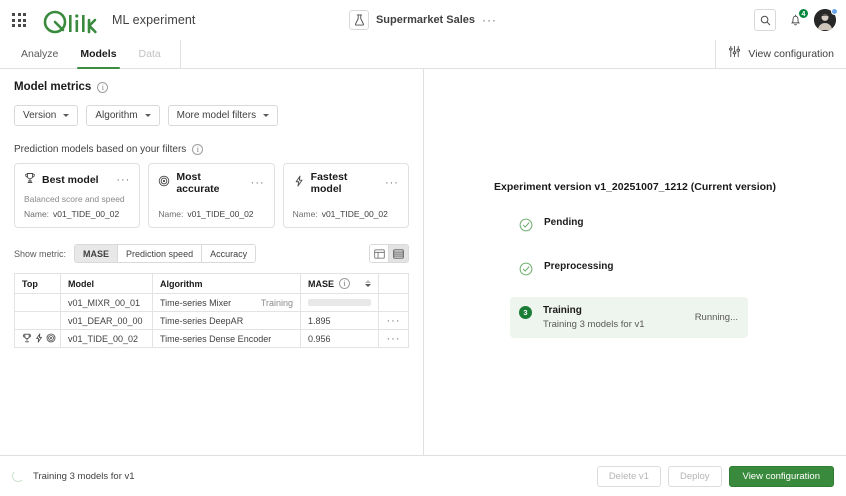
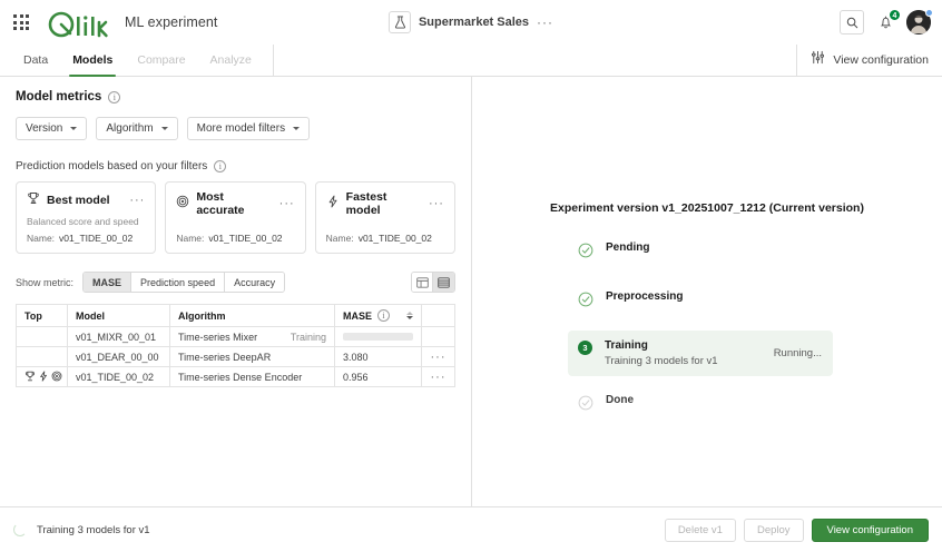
  ML experiment
  Supermarket Sales
  ···
- Analyze
+ Data
  Models
+ Compare
- Data
+ Analyze
  View configuration
  Model metrics
  i
  Version
  Algorithm
  More model filters
  Prediction models based on your filters
  i
  Best model
  ···
  Balanced score and speed
  Name: v01_TIDE_00_02
  Most accurate
  ···
  Name: v01_TIDE_00_02
  Fastest model
  ···
  Name: v01_TIDE_00_02
  Show metric:
  MASE
  Prediction speed
  Accuracy
  Top	Model	Algorithm	MASE i
  	v01_MIXR_00_01	Time-series Mixer Training
- 	v01_DEAR_00_00	Time-series DeepAR	1.895	···
+ 	v01_DEAR_00_00	Time-series DeepAR	3.080	···
  	v01_TIDE_00_02	Time-series Dense Encoder	0.956	···
  Experiment version v1_20251007_1212 (Current version)
  Pending
  Preprocessing
  3
  Training
  Training 3 models for v1
  Running...
+ Done
  Training 3 models for v1
  Delete v1
  Deploy
  View configuration
